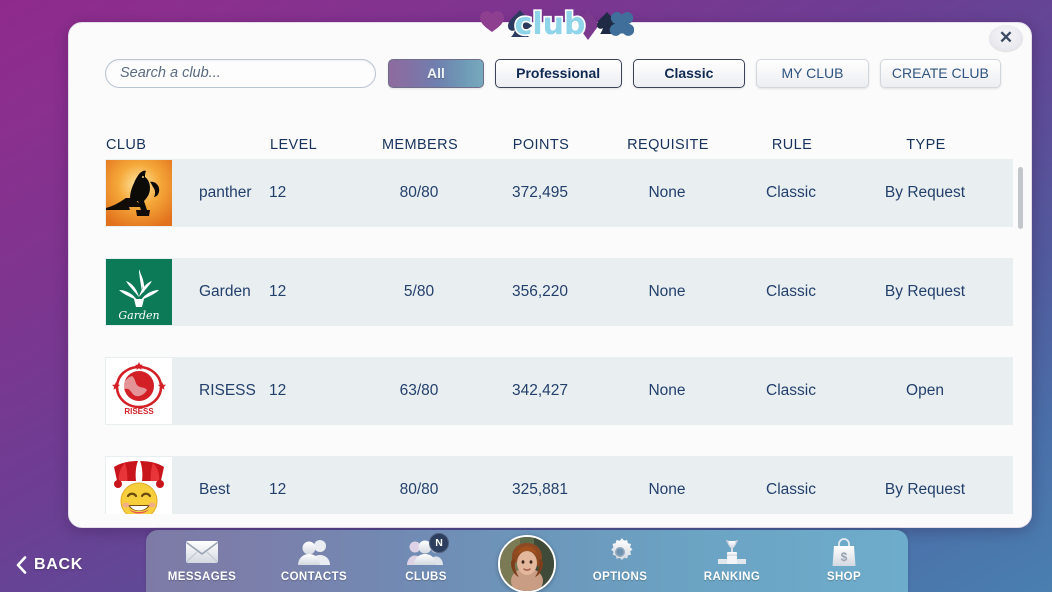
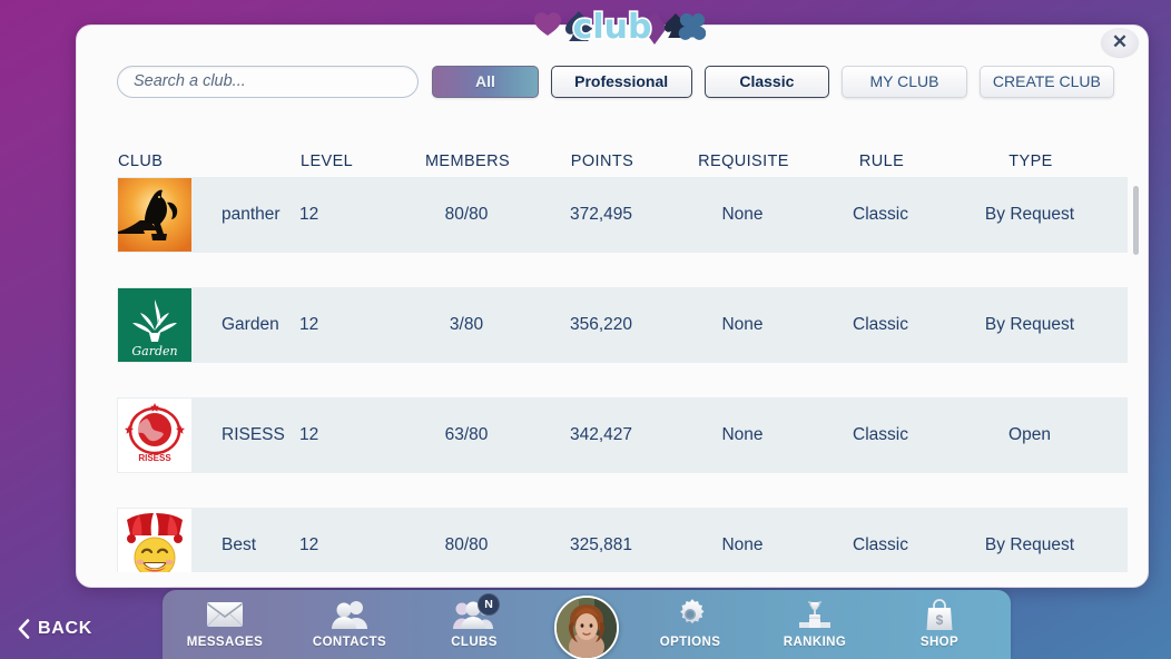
  club
  ✕
  Search a club...
  All
  Professional
  Classic
  MY CLUB
  CREATE CLUB
  CLUB
  LEVEL
  MEMBERS
  POINTS
  REQUISITE
  RULE
  TYPE
  panther
  12
  80/80
  372,495
  None
  Classic
  By Request
  Garden
  Garden
  12
- 5/80
+ 3/80
  356,220
  None
  Classic
  By Request
  RISESS
  RISESS
  12
  63/80
  342,427
  None
  Classic
  Open
  Best
  12
  80/80
  325,881
  None
  Classic
  By Request
  MESSAGES
  CONTACTS
  N
  CLUBS
  OPTIONS
  RANKING
  $
  SHOP
  BACK
